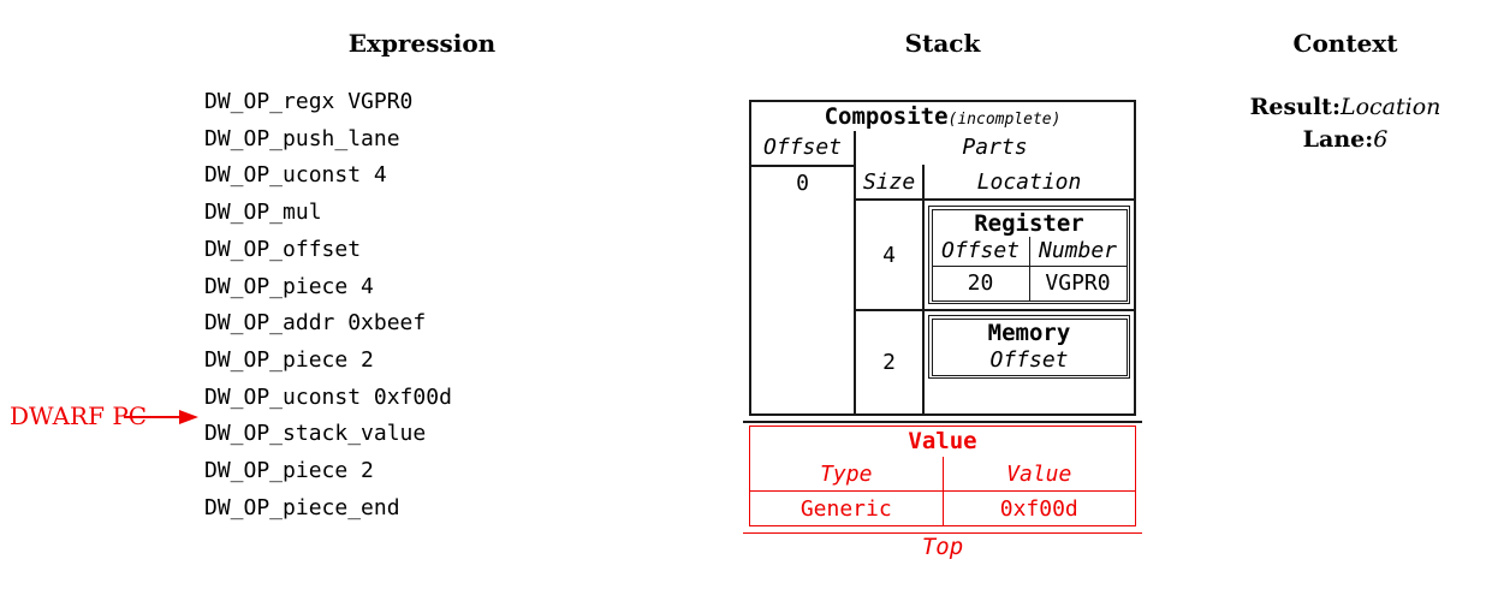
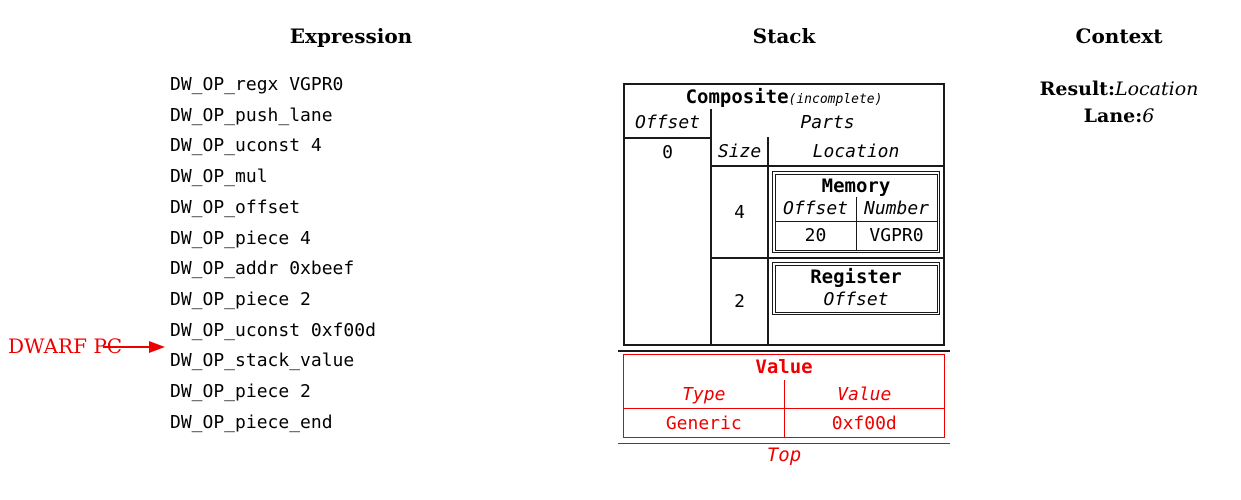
  Expression
  Stack
  Context
  DW_OP_regx VGPR0
  DW_OP_push_lane
  DW_OP_uconst 4
  DW_OP_mul
  DW_OP_offset
  DW_OP_piece 4
  DW_OP_addr 0xbeef
  DW_OP_piece 2
  DW_OP_uconst 0xf00d
  DW_OP_stack_value
  DW_OP_piece 2
  DW_OP_piece_end
  DWARF P
  Composite(incomplete)
  Offset
  0
  Parts
  Size
  Location
  4
- Register
+ Memory
  Offset
  20
  Number
  VGPR0
  2
- Memory
+ Register
  Offset
  Value
  Type
  Generic
  Value
  0xf00d
  Top
  Result:Location
  Lane:6
